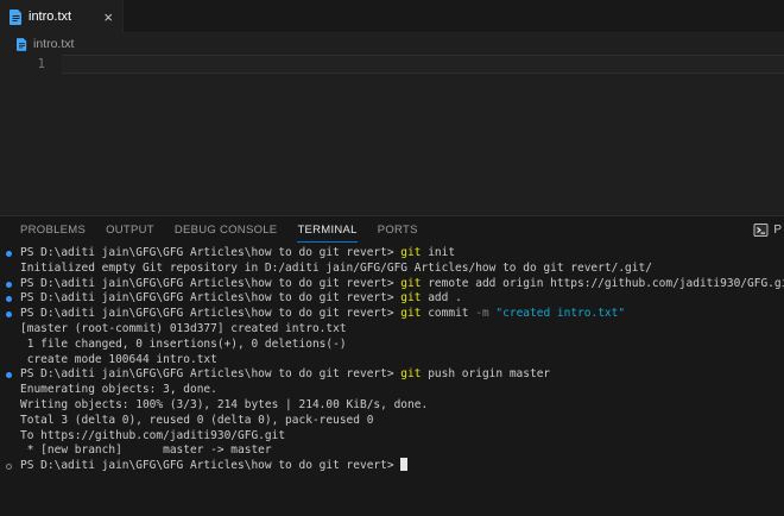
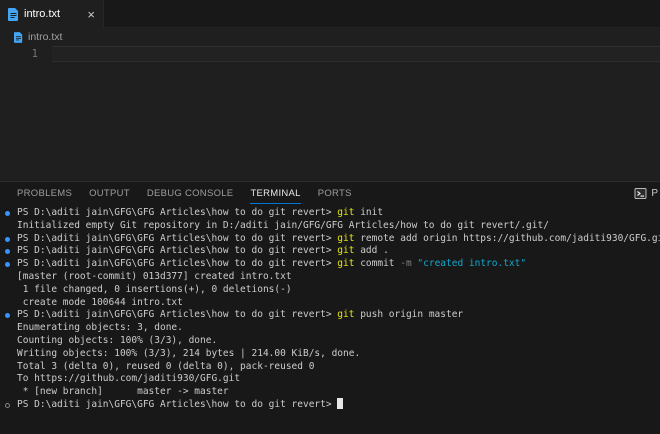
  intro.txt
  ×
  intro.txt
  1
  PROBLEMS
  OUTPUT
  DEBUG CONSOLE
  TERMINAL
  PORTS
  P
  PS D:\aditi jain\GFG\GFG Articles\how to do git revert> git init
  Initialized empty Git repository in D:/aditi jain/GFG/GFG Articles/how to do git revert/.git/
  PS D:\aditi jain\GFG\GFG Articles\how to do git revert> git remote add origin https://github.com/jaditi930/GFG.g
  PS D:\aditi jain\GFG\GFG Articles\how to do git revert> git add .
  PS D:\aditi jain\GFG\GFG Articles\how to do git revert> git commit -m "created intro.txt"
  [master (root-commit) 013d377] created intro.txt
  1 file changed, 0 insertions(+), 0 deletions(-)
  create mode 100644 intro.txt
  PS D:\aditi jain\GFG\GFG Articles\how to do git revert> git push origin master
  Enumerating objects: 3, done.
+ Counting objects: 100% (3/3), done.
  Writing objects: 100% (3/3), 214 bytes | 214.00 KiB/s, done.
  Total 3 (delta 0), reused 0 (delta 0), pack-reused 0
  To https://github.com/jaditi930/GFG.git
  * [new branch] master -> master
  PS D:\aditi jain\GFG\GFG Articles\how to do git revert>
